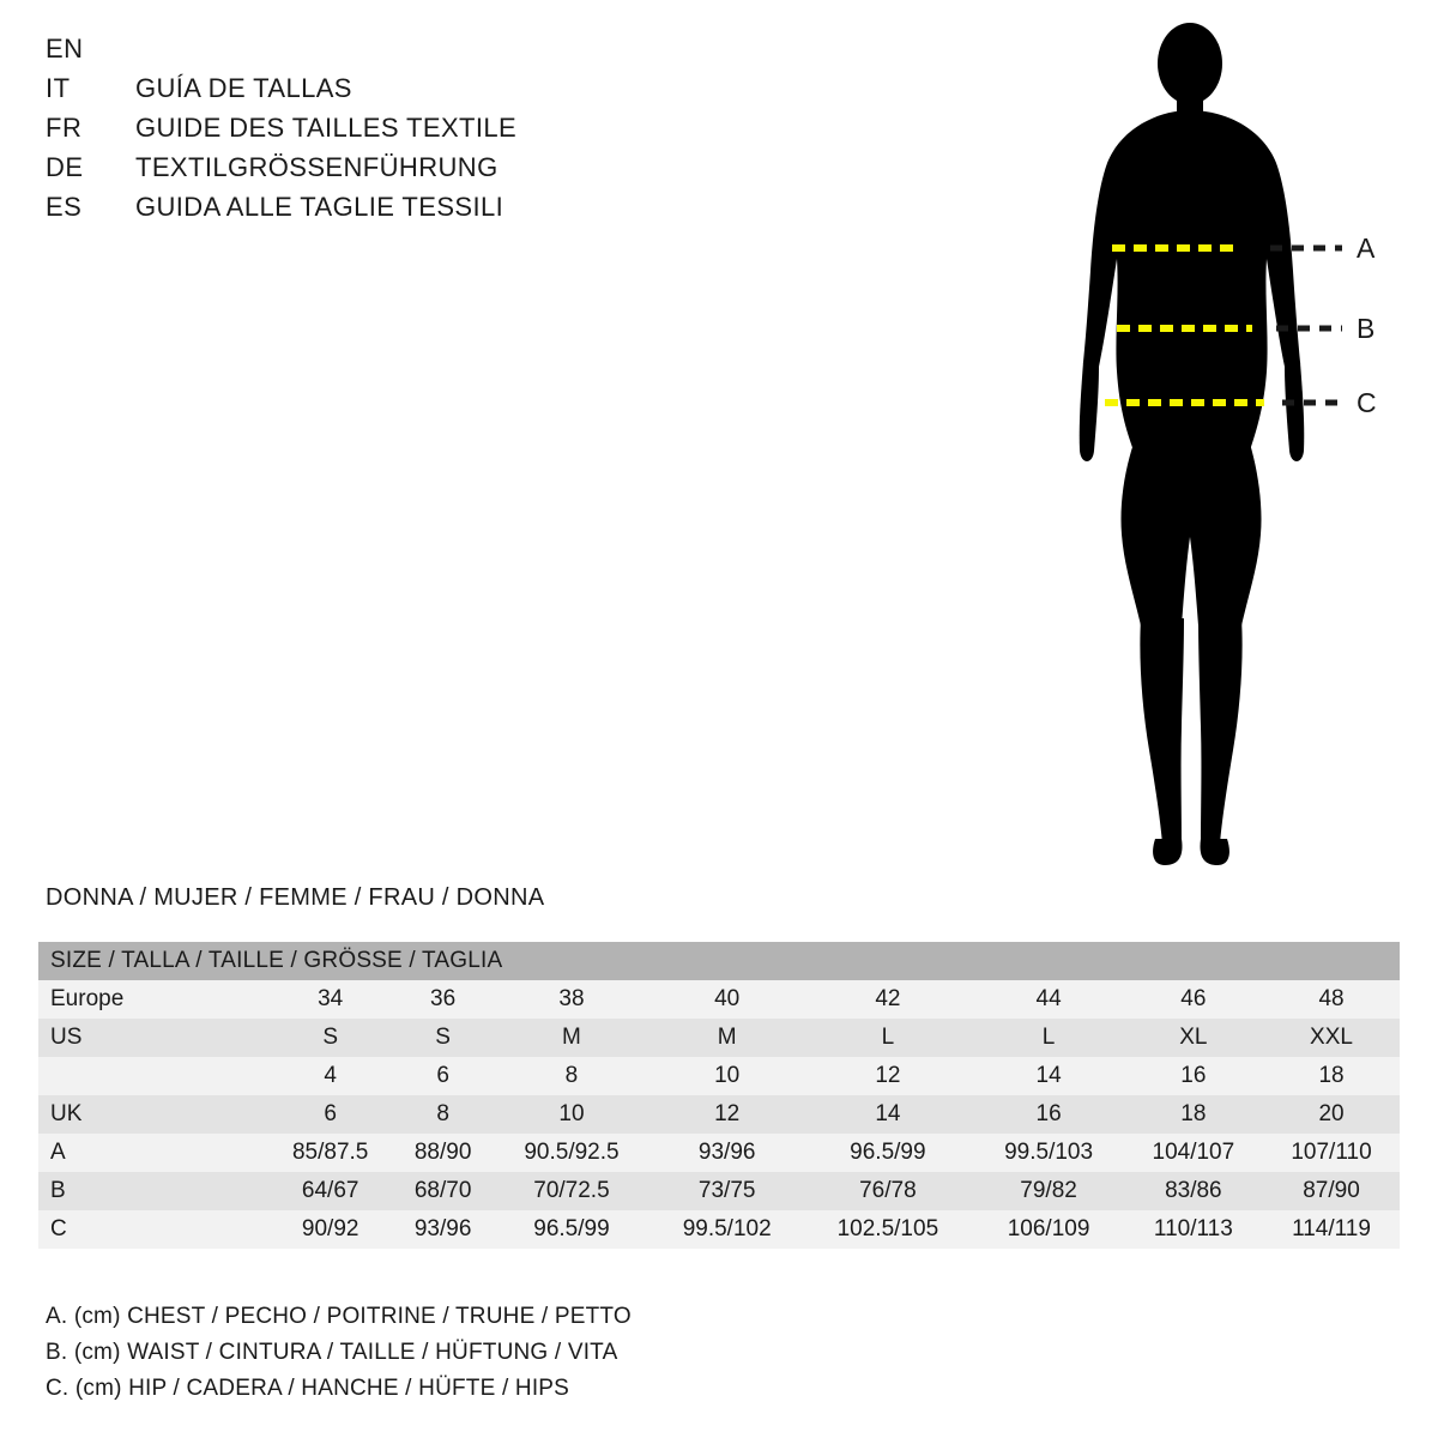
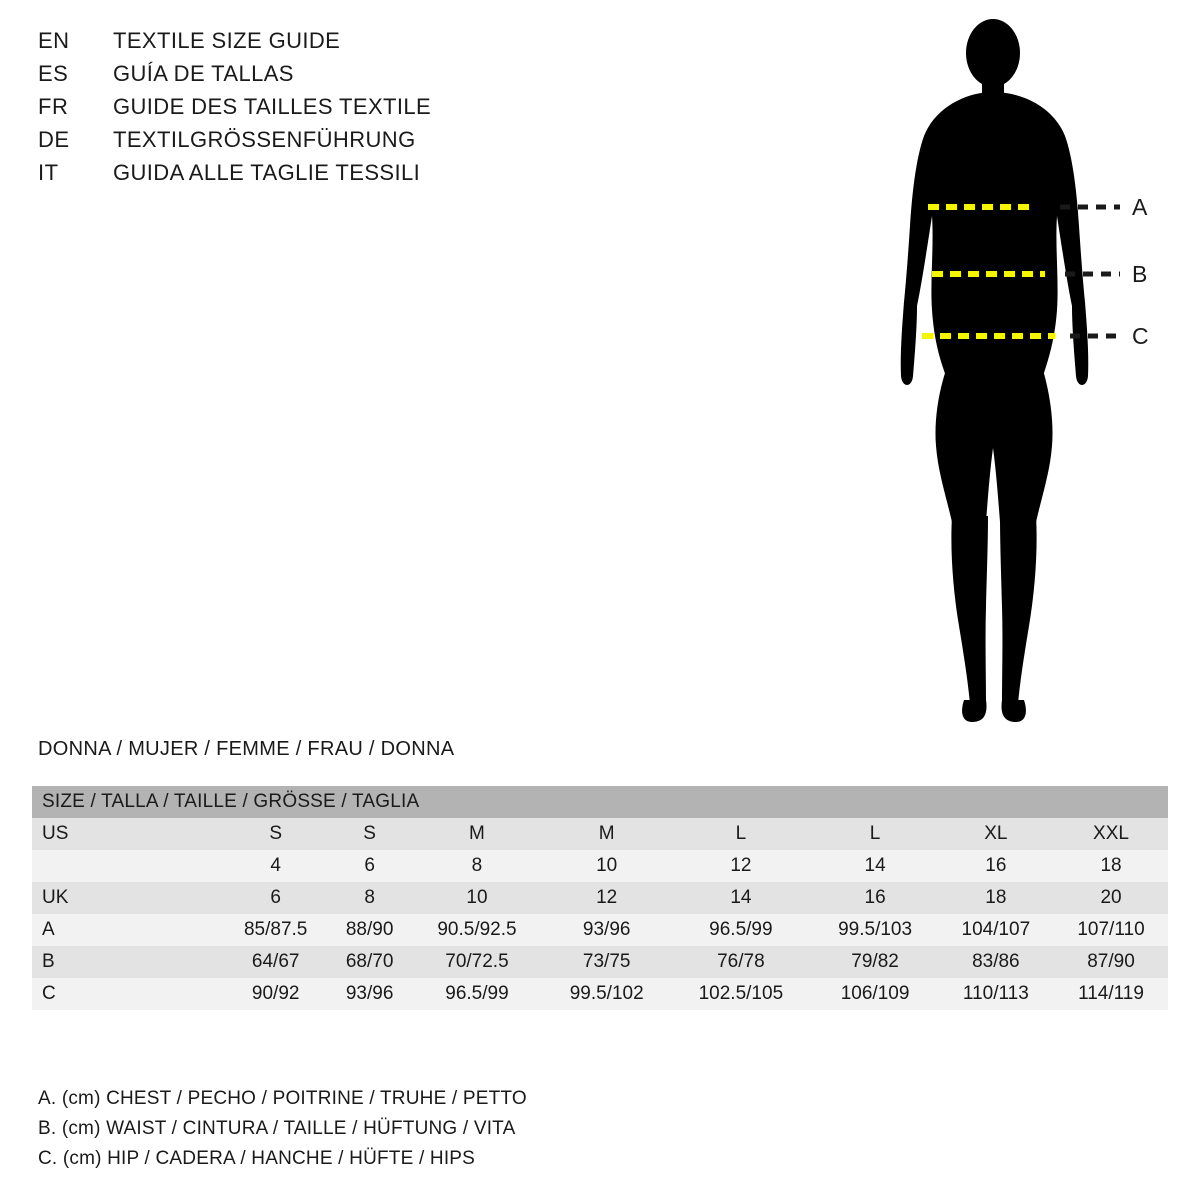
  EN
+ TEXTILE SIZE GUIDE
- IT
+ ES
  GUÍA DE TALLAS
  FR
  GUIDE DES TAILLES TEXTILE
  DE
  TEXTILGRÖSSENFÜHRUNG
- ES
+ IT
  GUIDA ALLE TAGLIE TESSILI
  A
  B
  C
  DONNA / MUJER / FEMME / FRAU / DONNA
  SIZE / TALLA / TAILLE / GRÖSSE / TAGLIA
- Europe	34	36	38	40	42	44	46	48
  US	S	S	M	M	L	L	XL	XXL
  	4	6	8	10	12	14	16	18
  UK	6	8	10	12	14	16	18	20
  A	85/87.5	88/90	90.5/92.5	93/96	96.5/99	99.5/103	104/107	107/110
  B	64/67	68/70	70/72.5	73/75	76/78	79/82	83/86	87/90
  C	90/92	93/96	96.5/99	99.5/102	102.5/105	106/109	110/113	114/119
  A. (cm) CHEST / PECHO / POITRINE / TRUHE / PETTO
  B. (cm) WAIST / CINTURA / TAILLE / HÜFTUNG / VITA
  C. (cm) HIP / CADERA / HANCHE / HÜFTE / HIPS
